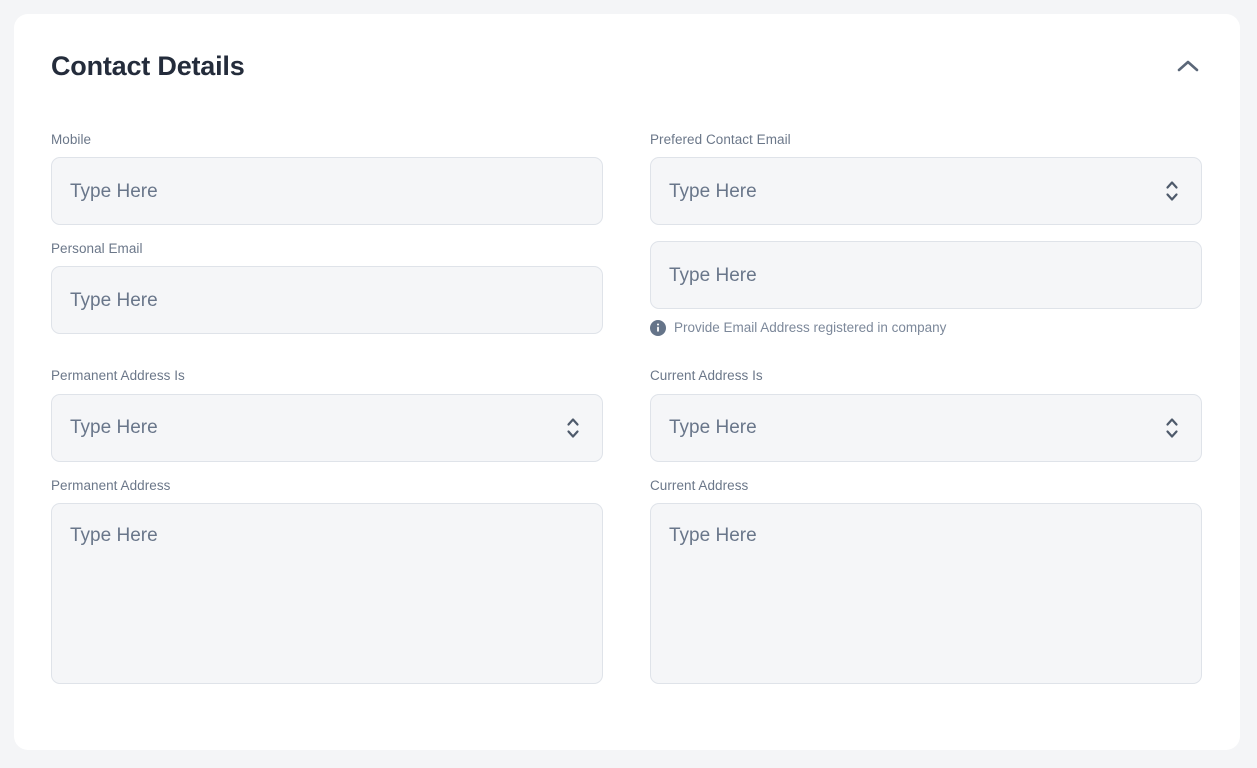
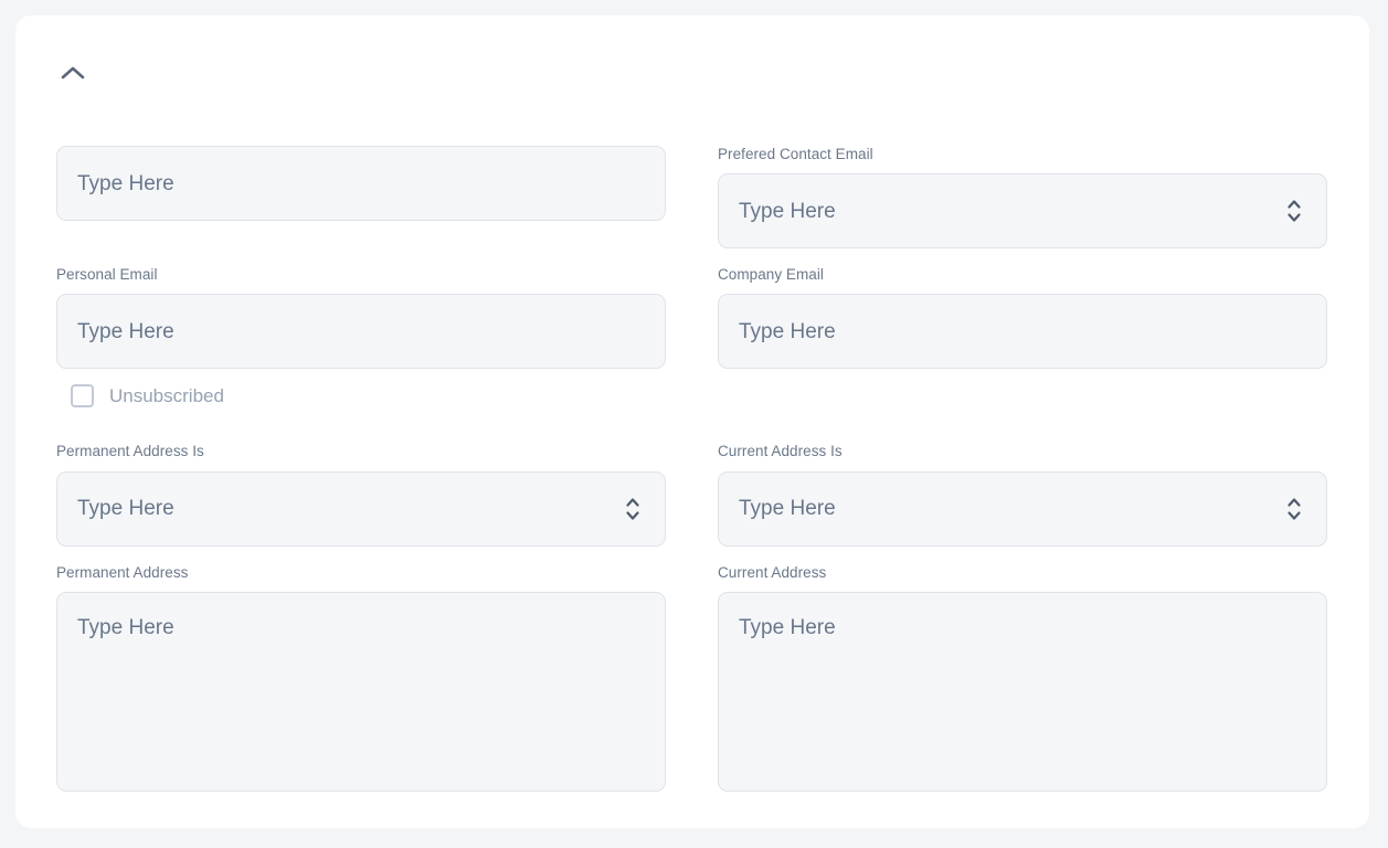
- Contact Details
- Mobile
  Type Here
  Prefered Contact Email
  Type Here
  Personal Email
  Type Here
+ Unsubscribed
+ Company Email
  Type Here
- Provide Email Address registered in company
  Permanent Address Is
  Type Here
  Current Address Is
  Type Here
  Permanent Address
  Type Here
  Current Address
  Type Here
